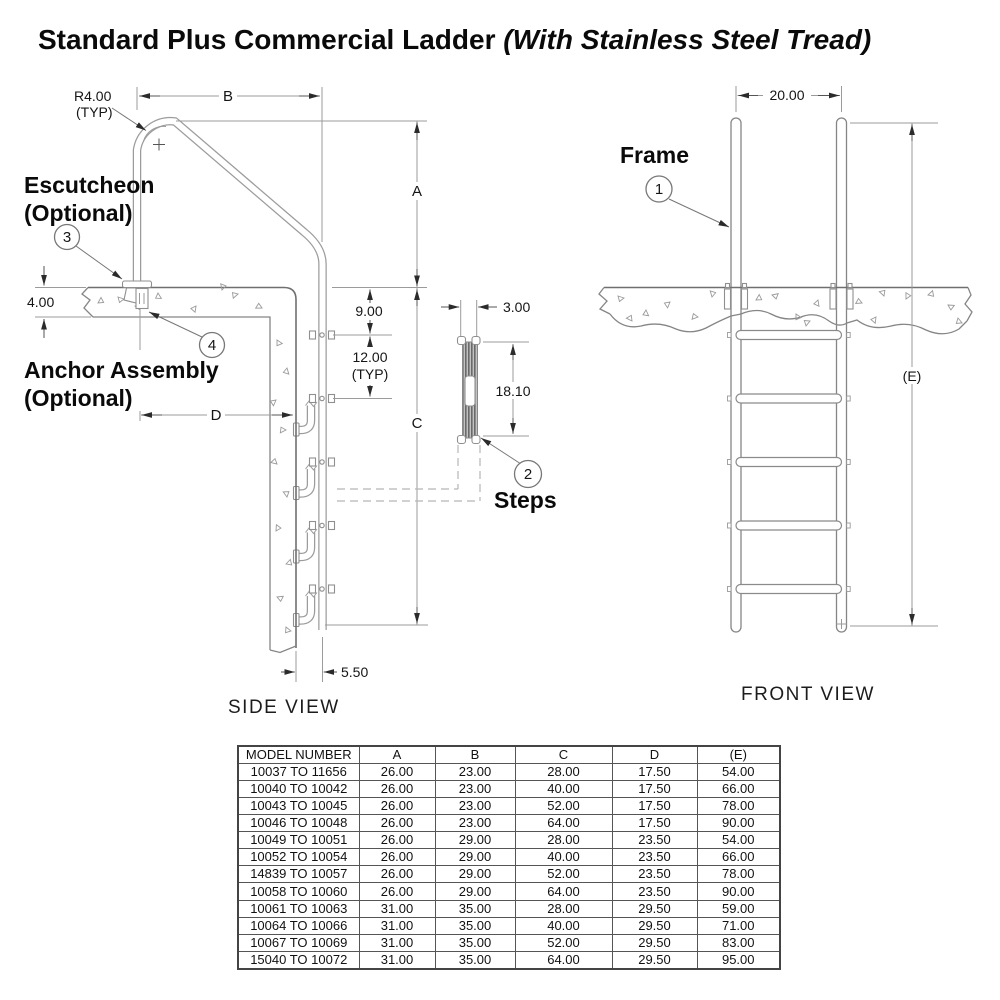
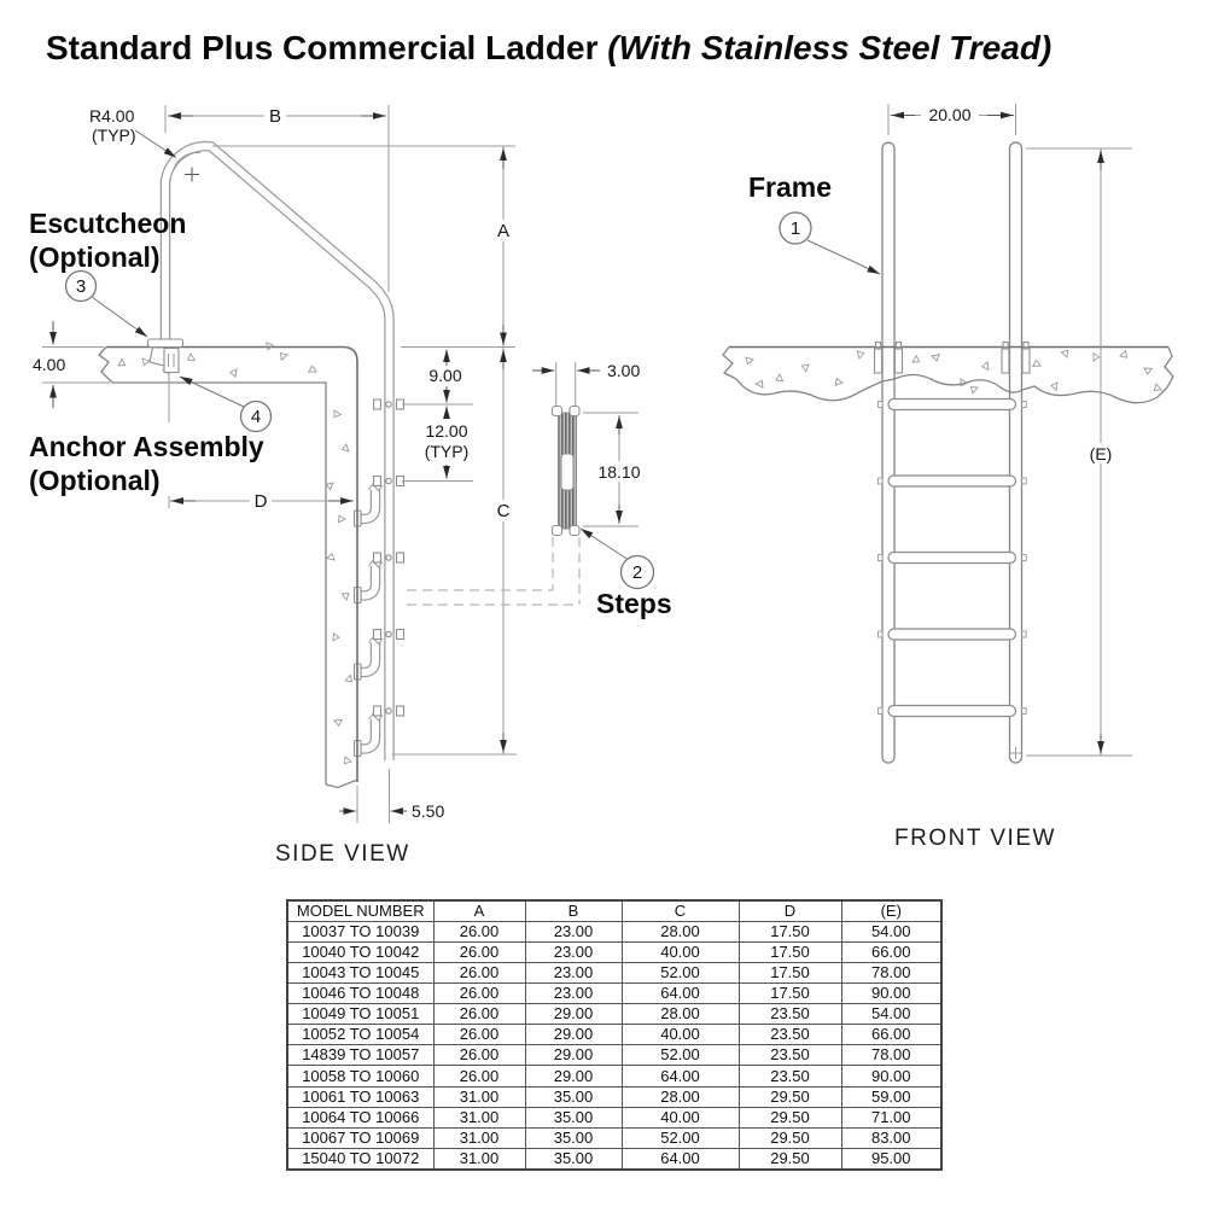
  Standard Plus Commercial Ladder (With Stainless Steel Tread)
  B
  R4.00
  (TYP)
  A
  C
  4.00
  9.00
  12.00
  (TYP)
  D
  5.50
  Escutcheon
  (Optional)
  3
  Anchor Assembly
  (Optional)
  4
  3.00
  18.10
  2
  Steps
  SIDE VIEW
  20.00
  Frame
  1
  (E)
  FRONT VIEW
  MODEL NUMBER	A	B	C	D	(E)
- 10037 TO 11656	26.00	23.00	28.00	17.50	54.00
+ 10037 TO 10039	26.00	23.00	28.00	17.50	54.00
  10040 TO 10042	26.00	23.00	40.00	17.50	66.00
  10043 TO 10045	26.00	23.00	52.00	17.50	78.00
  10046 TO 10048	26.00	23.00	64.00	17.50	90.00
  10049 TO 10051	26.00	29.00	28.00	23.50	54.00
  10052 TO 10054	26.00	29.00	40.00	23.50	66.00
  14839 TO 10057	26.00	29.00	52.00	23.50	78.00
  10058 TO 10060	26.00	29.00	64.00	23.50	90.00
  10061 TO 10063	31.00	35.00	28.00	29.50	59.00
  10064 TO 10066	31.00	35.00	40.00	29.50	71.00
  10067 TO 10069	31.00	35.00	52.00	29.50	83.00
  15040 TO 10072	31.00	35.00	64.00	29.50	95.00
